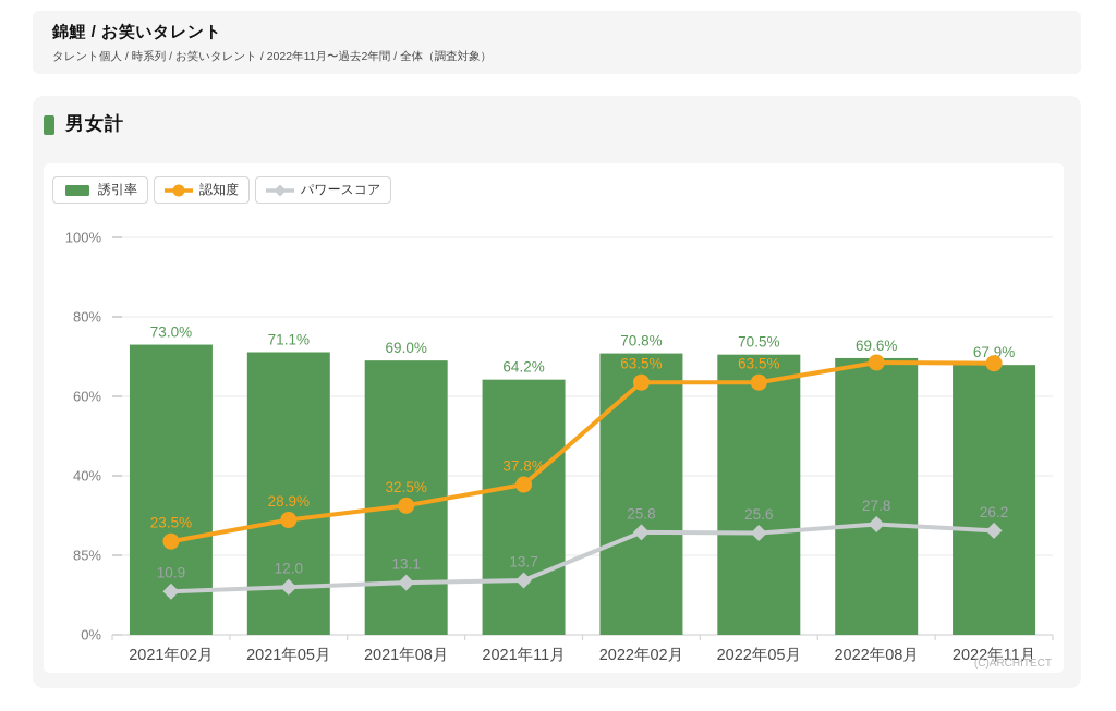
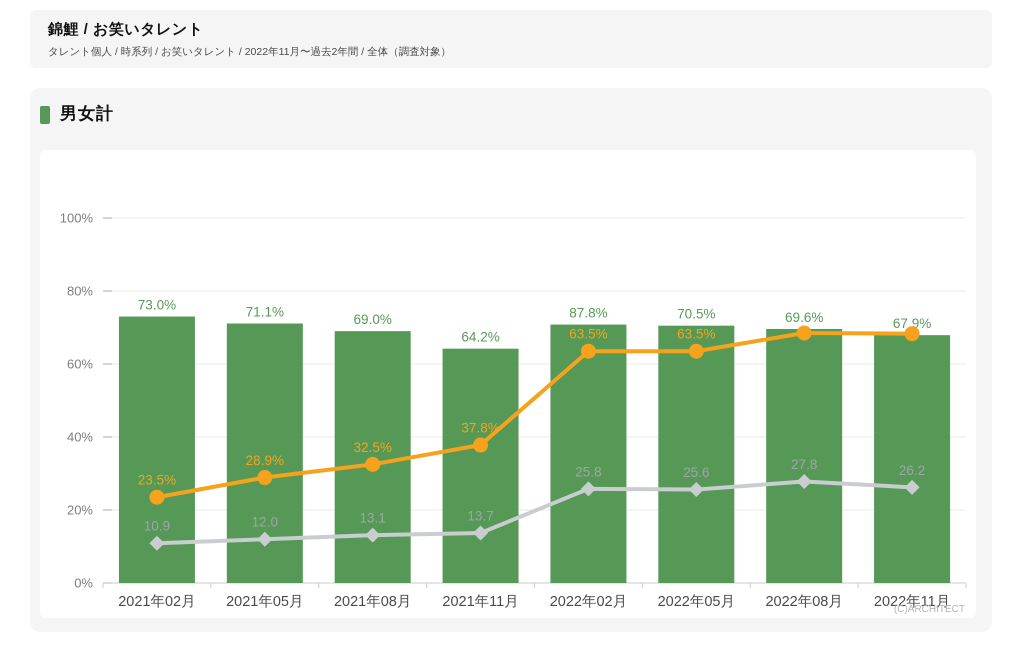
  錦鯉 / お笑いタレント
  タレント個人 / 時系列 / お笑いタレント / 2022年11月〜過去2年間 / 全体（調査対象）
  男女計
- 誘引率
- 認知度
- パワースコア
  0%
- 85%
+ 20%
  40%
  60%
  80%
  100%
  2021年02月
  2021年05月
  2021年08月
  2021年11月
  2022年02月
  2022年05月
  2022年08月
  2022年11月
  73.0%
  71.1%
  69.0%
  64.2%
- 70.8%
+ 87.8%
  70.5%
  69.6%
  67.9%
  10.9
  12.0
  13.1
  13.7
  25.8
  25.6
  27.8
  26.2
  23.5%
  28.9%
  32.5%
  37.8%
  63.5%
  63.5%
  (C)ARCHITECT
